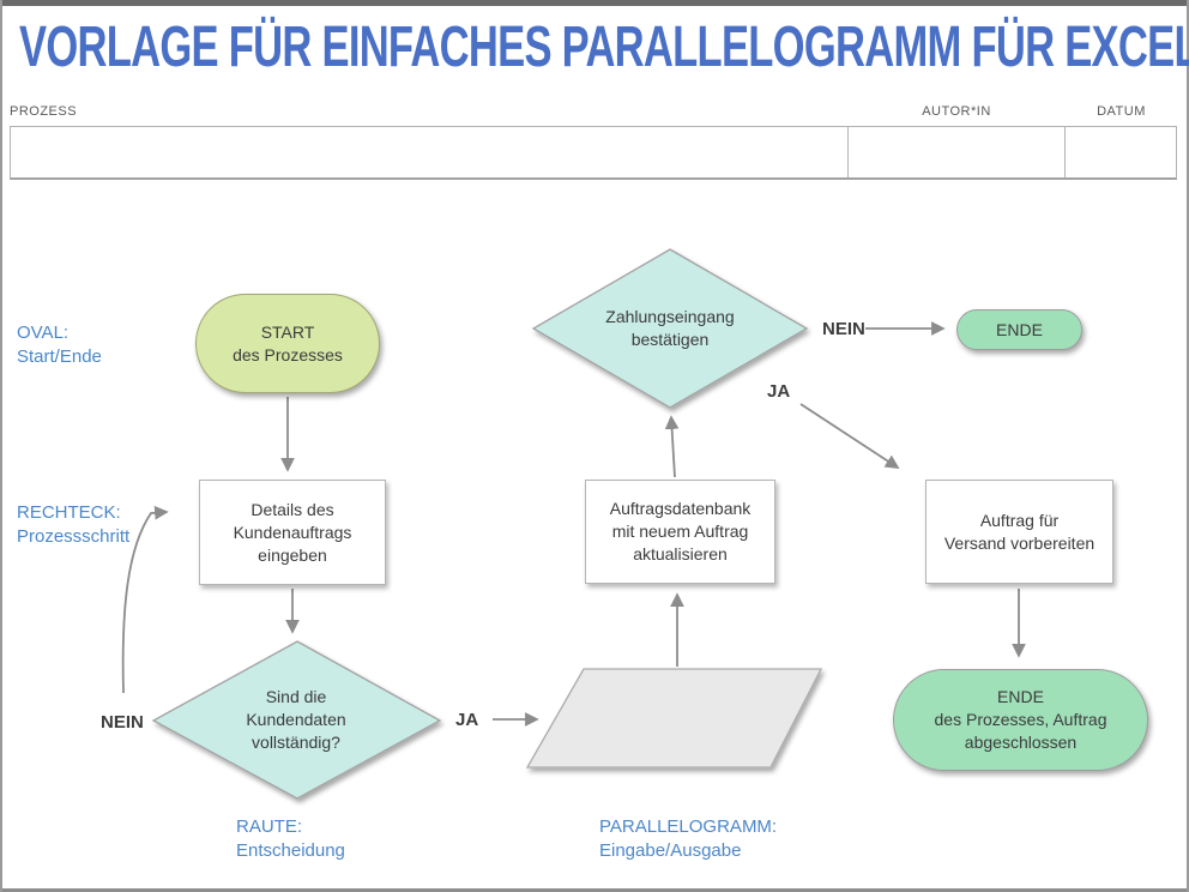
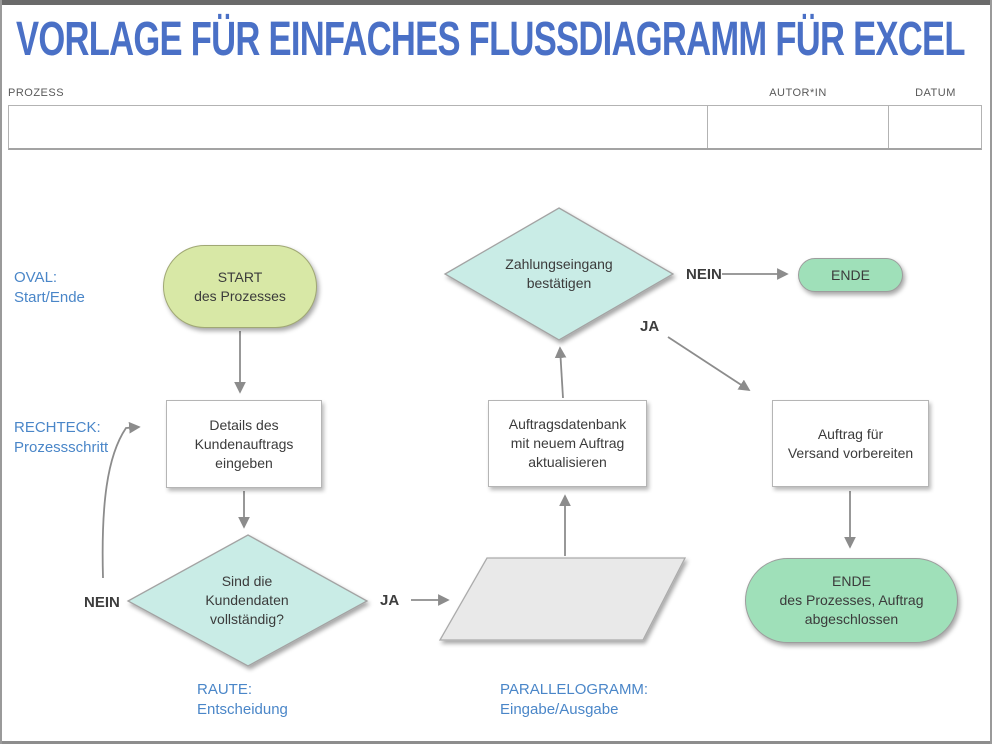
- VORLAGE FÜR EINFACHES PARALLELOGRAMM FÜR EXCEL
+ VORLAGE FÜR EINFACHES FLUSSDIAGRAMM FÜR EXCEL
  PROZESS
  AUTOR*IN
  DATUM
  START
  des Prozesses
  Details des
  Kundenauftrags
  eingeben
  Auftragsdatenbank
  mit neuem Auftrag
  aktualisieren
  Auftrag für
  Versand vorbereiten
  ENDE
  ENDE
  des Prozesses, Auftrag
  abgeschlossen
  Sind die
  Kundendaten
  vollständig?
  Zahlungseingang
  bestätigen
  OVAL:
  Start/Ende
  RECHTECK:
  Prozessschritt
  RAUTE:
  Entscheidung
  PARALLELOGRAMM:
  Eingabe/Ausgabe
  NEIN
  JA
  NEIN
  JA
